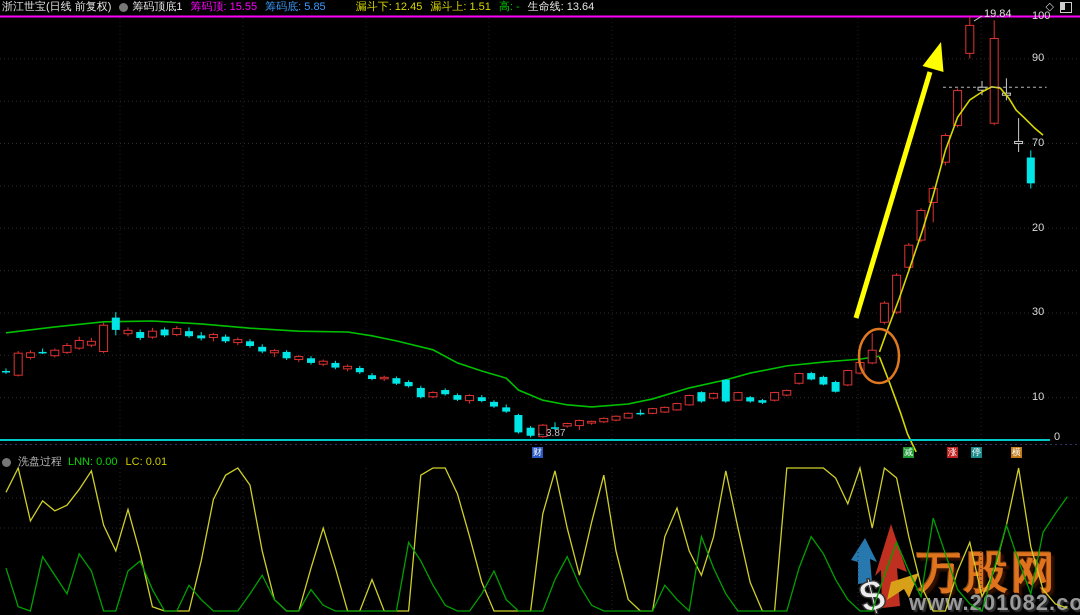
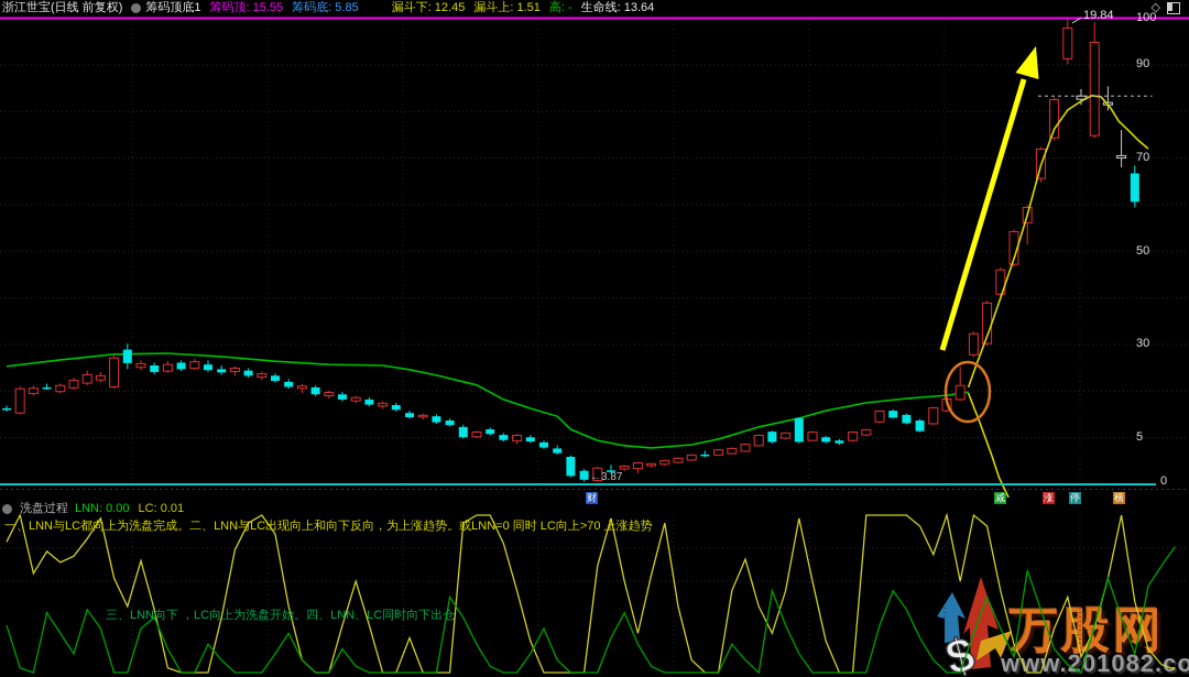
  www.201082.co
  浙江世宝(日线 前复权)
  筹码顶底1
  筹码顶: 15.55
  筹码底: 5.85
  漏斗下: 12.45
  漏斗上: 1.51
  高: -
  生命线: 13.64
  ◇
  19.84
  ←3.87
  洗盘过程
  LNN: 0.00
  LC: 0.01
+ 一、LNN与LC都向上为洗盘完成。二、LNN与LC出现向上和向下反向，为上涨趋势。或LNN=0 同时 LC向上>70 上涨趋势
+ 三、LNN向下 ，LC向上为洗盘开始。四、LNN、LC同时向下出仓
  100
  90
  70
- 20
+ 50
  30
- 10
+ 5
  0
  财
  减
  涨
  停
  横
